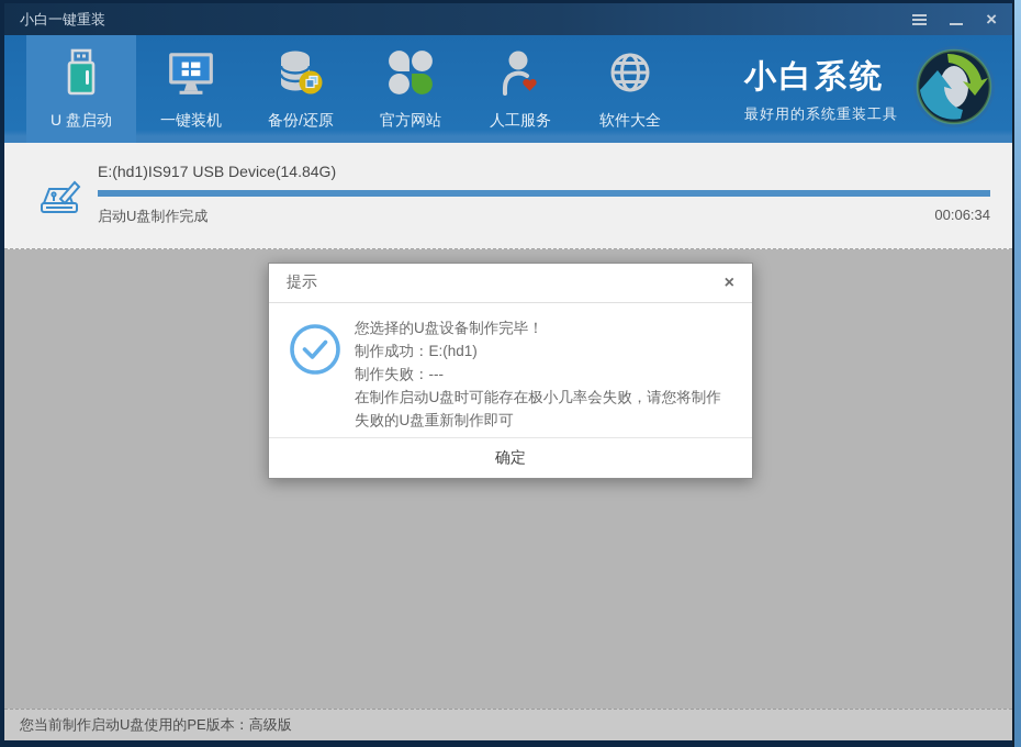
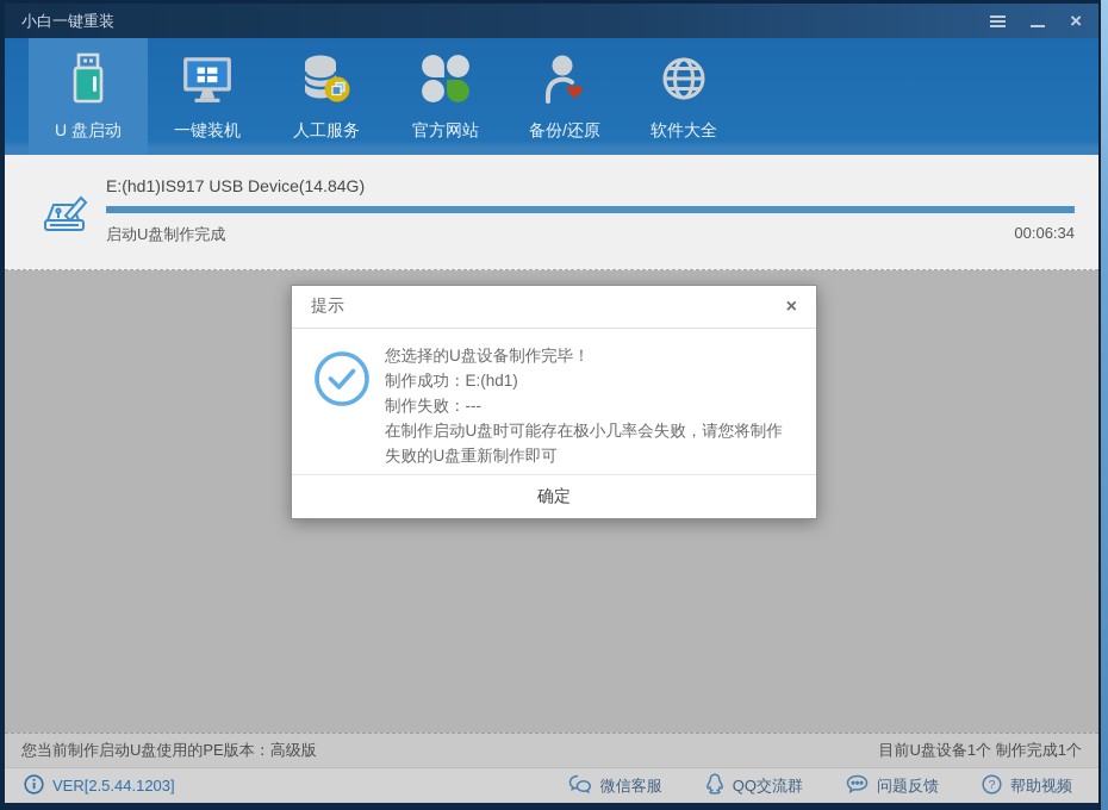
  小白一键重装
  ×
  U 盘启动
  一键装机
- 备份/还原
+ 人工服务
  官方网站
- 人工服务
+ 备份/还原
  软件大全
- 小白系统
- 最好用的系统重装工具
  E:(hd1)IS917 USB Device(14.84G)
  启动U盘制作完成
  00:06:34
  提示
  ×
  您选择的U盘设备制作完毕！
  制作成功：E:(hd1)
  制作失败：---
  在制作启动U盘时可能存在极小几率会失败，请您将制作失败的U盘重新制作即可
  确定
  您当前制作启动U盘使用的PE版本：高级版
+ 目前U盘设备1个 制作完成1个
+ VER[2.5.44.1203]
+ 微信客服
+ QQ交流群
+ 问题反馈
+ ?
+ 帮助视频
